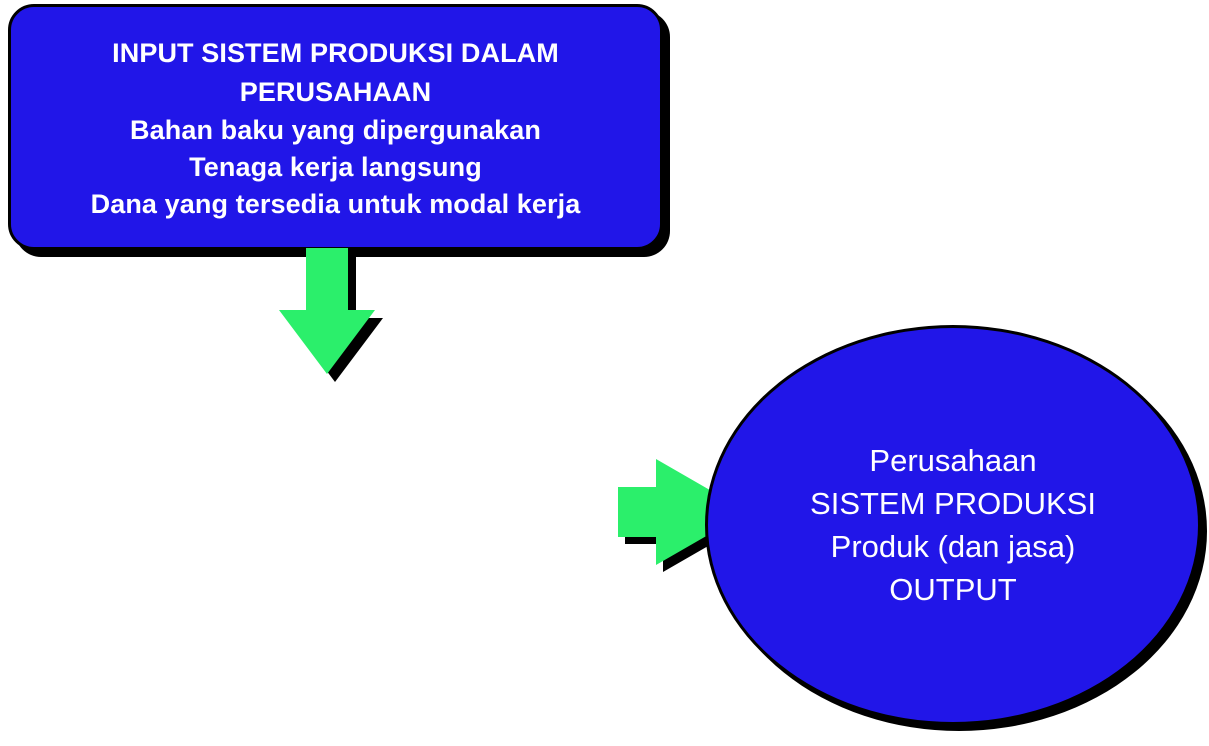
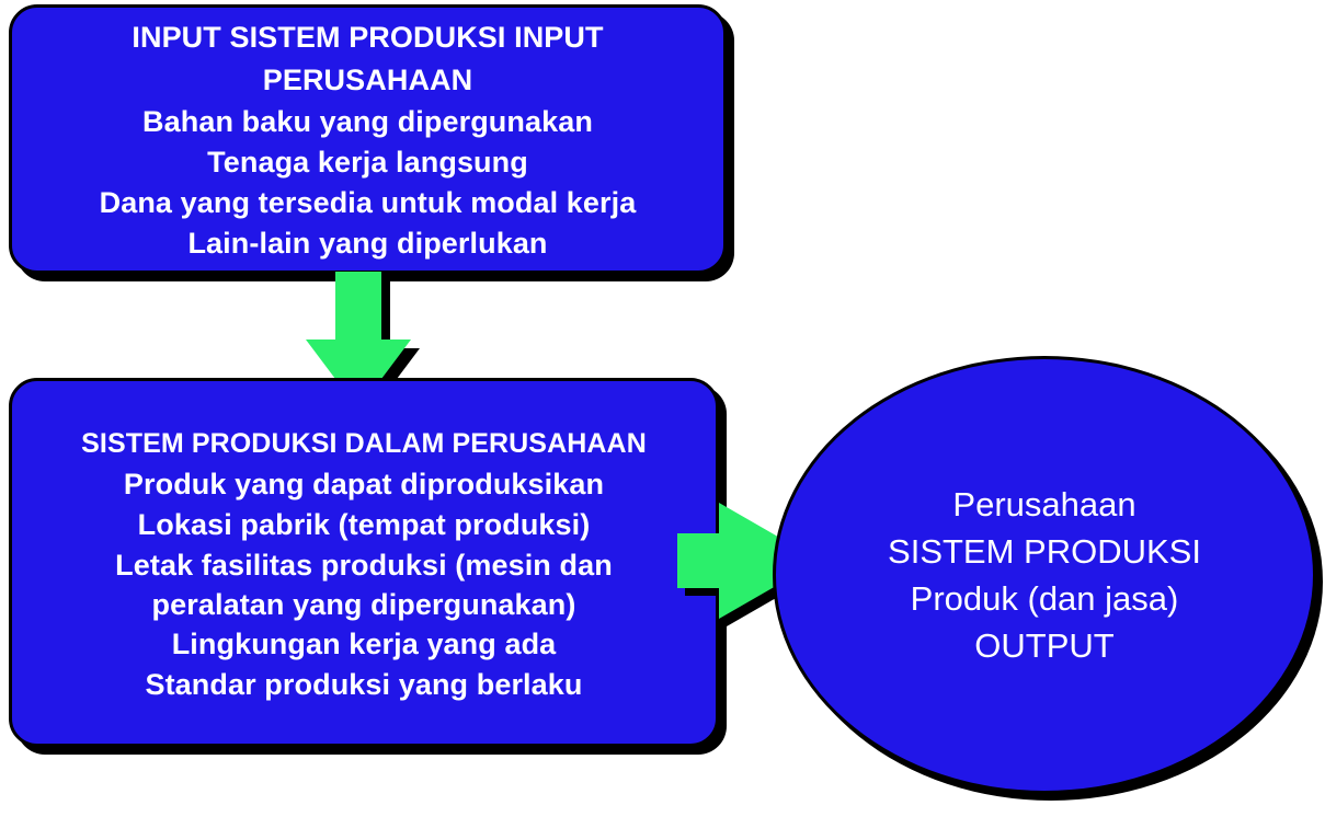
- INPUT SISTEM PRODUKSI DALAM PERUSAHAAN
+ INPUT SISTEM PRODUKSI INPUT PERUSAHAAN
  Bahan baku yang dipergunakan
  Tenaga kerja langsung
  Dana yang tersedia untuk modal kerja
+ Lain-lain yang diperlukan
+ SISTEM PRODUKSI DALAM PERUSAHAAN
+ Produk yang dapat diproduksikan
+ Lokasi pabrik (tempat produksi)
+ Letak fasilitas produksi (mesin dan peralatan yang dipergunakan)
+ Lingkungan kerja yang ada
+ Standar produksi yang berlaku
  Perusahaan
  SISTEM PRODUKSI
  Produk (dan jasa)
  OUTPUT
